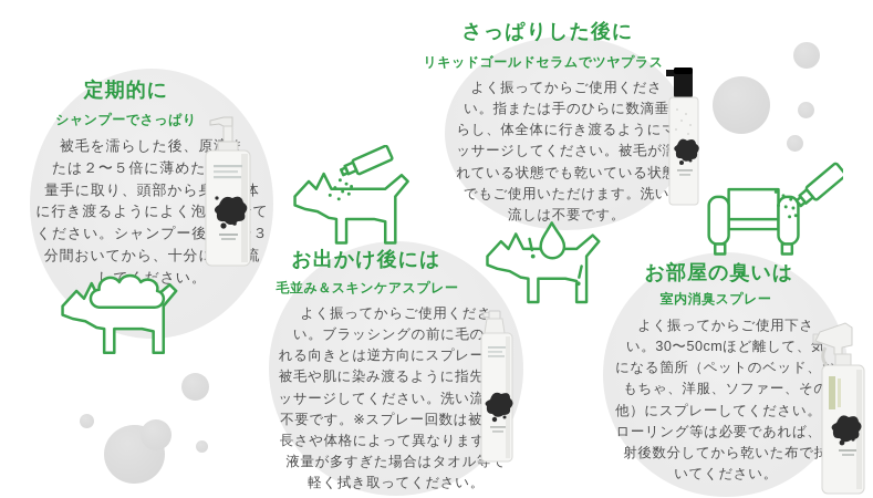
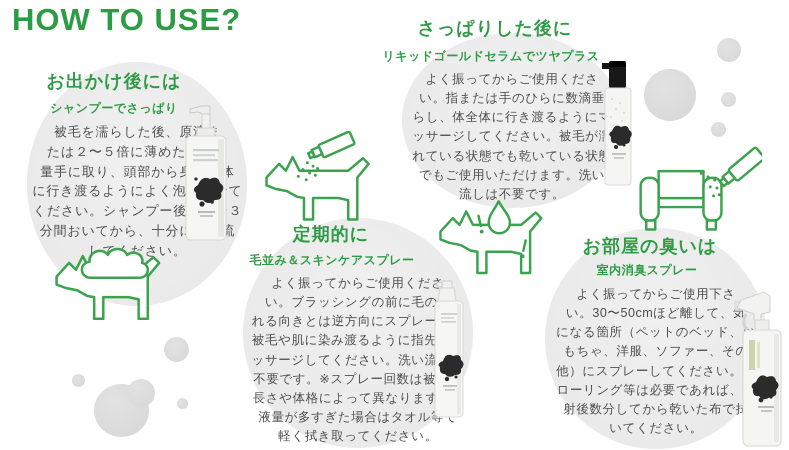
+ HOW TO USE?
- 定期的に
+ お出かけ後には
  シャンプーでさっぱり
  被毛を濡らした後、原たは２〜５倍に薄めた量手に取り、頭部から体に行き渡るようによく泡てください。シャンプー後３分間おいてから、十分流してださい。
  さっぱりした後に
  リキッドゴールドセラムでツヤプラス
  よく振ってからご使用ください。指または手のひらに数滴垂らし、体全体に行き渡るようにッサージしてください。被毛がれている状態でも乾いている状でもご使用いただけます。洗い流しは不要です。
- お出かけ後には
+ 定期的に
  毛並み＆スキンケアスプレー
  よく振ってからご使用くだい。ブラッシングの前に毛のれる向きとは逆方向にスプレー被毛や肌に染み渡るように指先ッサージしてください。洗い流不要です。※スプレー回数は被長さや体格によって異なります液量が多すぎた場合はタオル軽く拭き取ってください。
  お部屋の臭いは
  室内消臭スプレー
  よく振ってからご使用下さい。30〜50cmほど離して、気になる箇所（ペットのベッド、もちゃ、洋服、ソファー、その他）にスプレーしてください。ローリング等は必要であれば、射後数分してから乾いた布で拭いてください。
